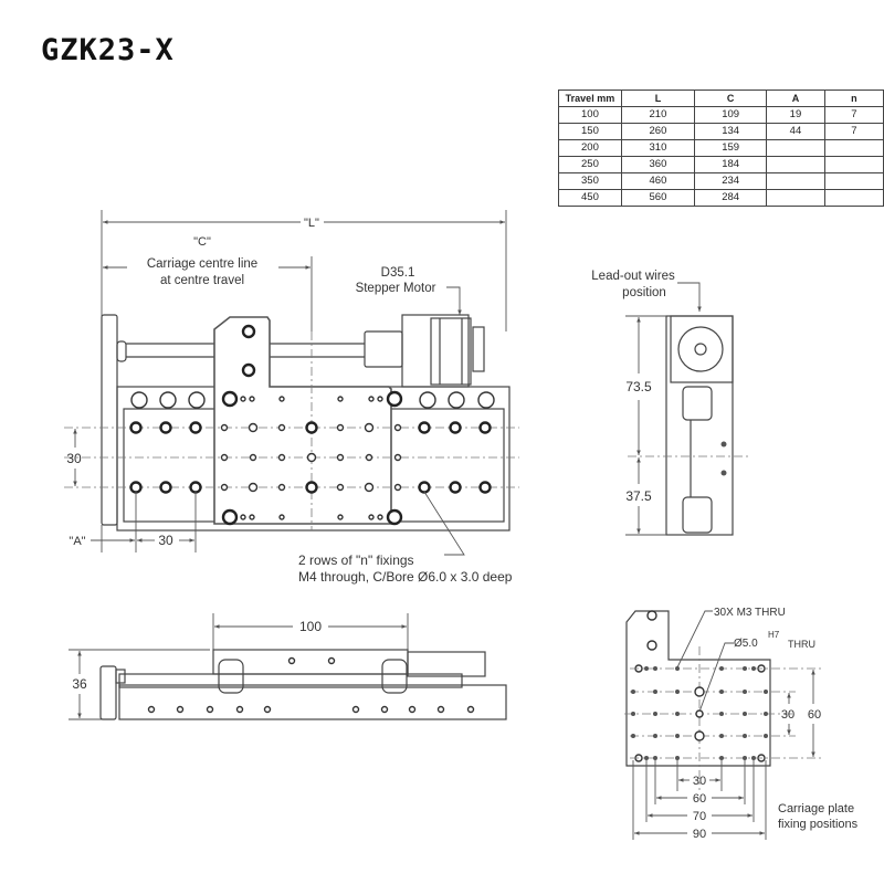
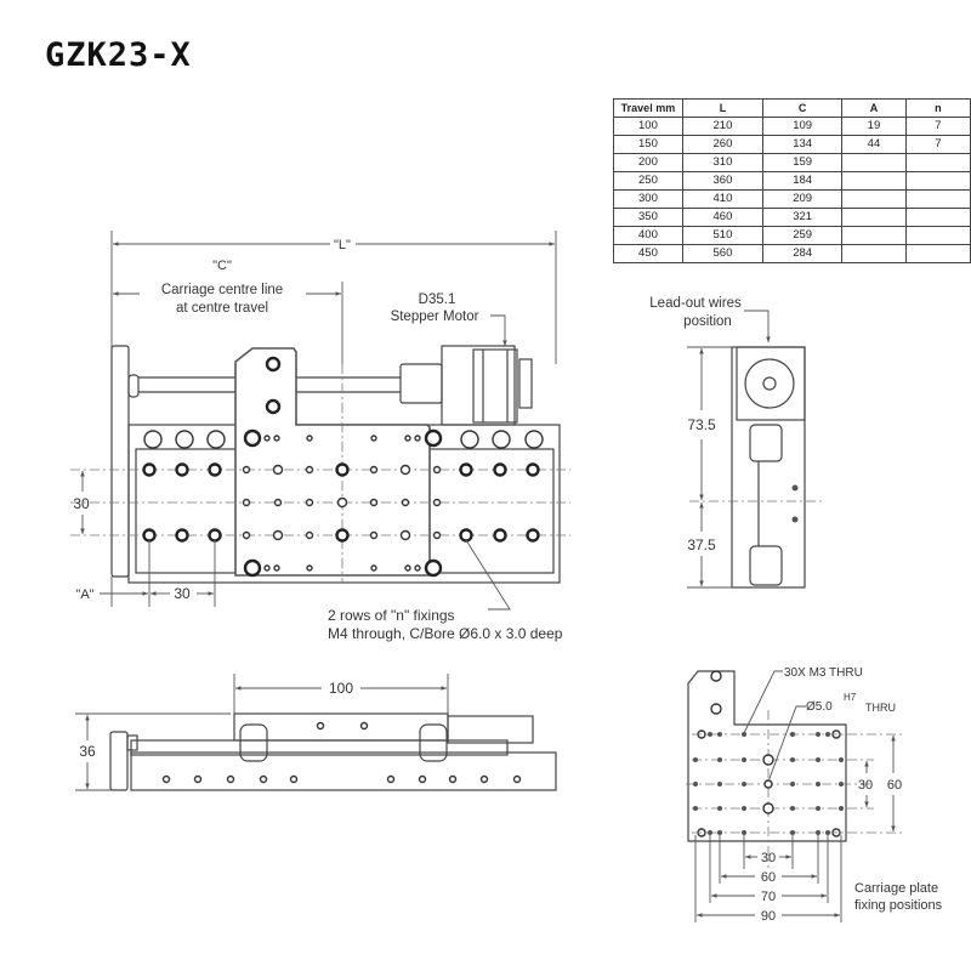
  GZK23-X
  Travel mm	L	C	A	n
  100	210	109	19	7
  150	260	134	44	7
  200	310	159
  250	360	184
+ 300	410	209
- 350	460	234
+ 350	460	321
+ 400	510	259
  450	560	284
  "L"
  "C"
  Carriage centre line
  at centre travel
  D35.1
  Stepper Motor
  30
  "A"
  30
  2 rows of "n" fixings
  M4 through, C/Bore Ø6.0 x 3.0 deep
  Lead-out wires
  position
  73.5
  37.5
  100
  36
  30X M3 THRU
  Ø5.0
  H7
  THRU
  30
  60
  30
  60
  70
  90
  Carriage plate
  fixing positions
